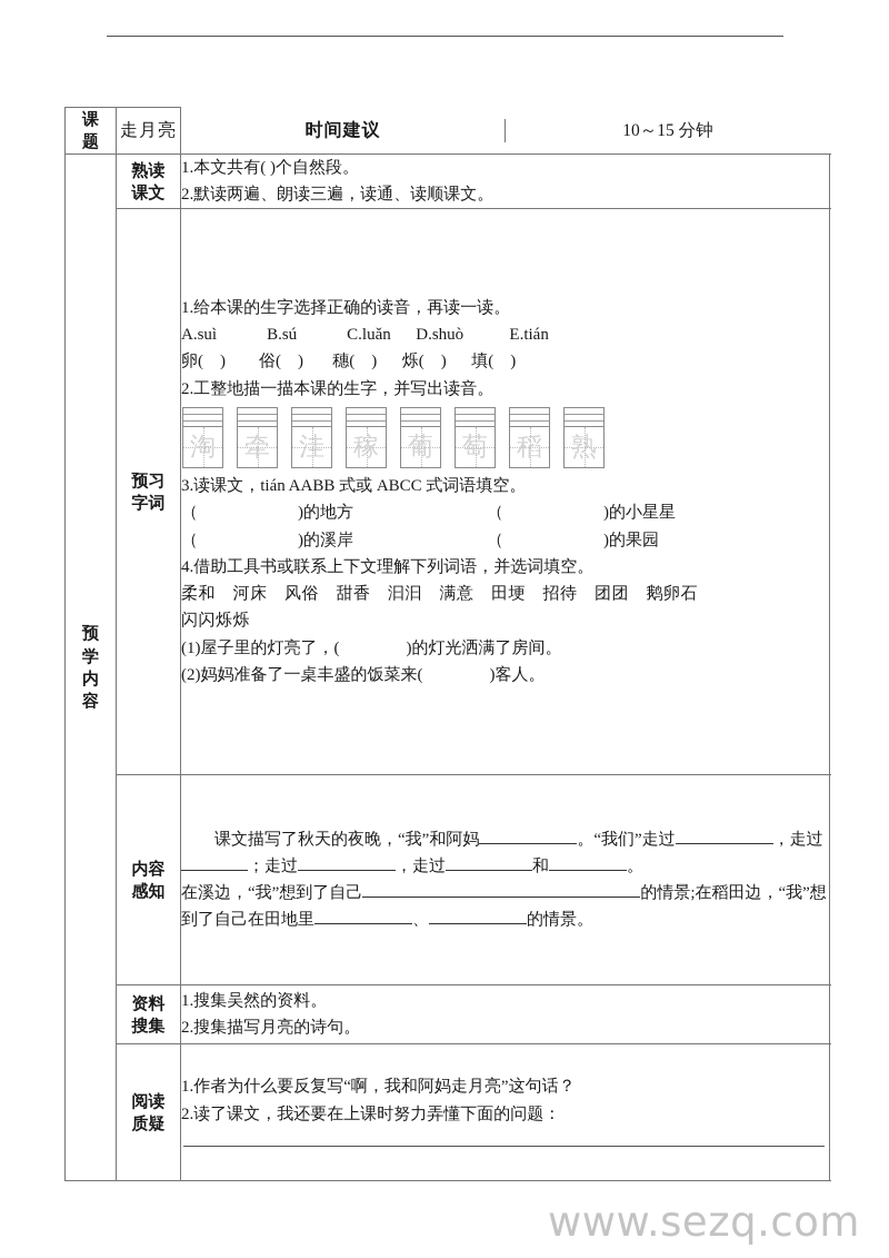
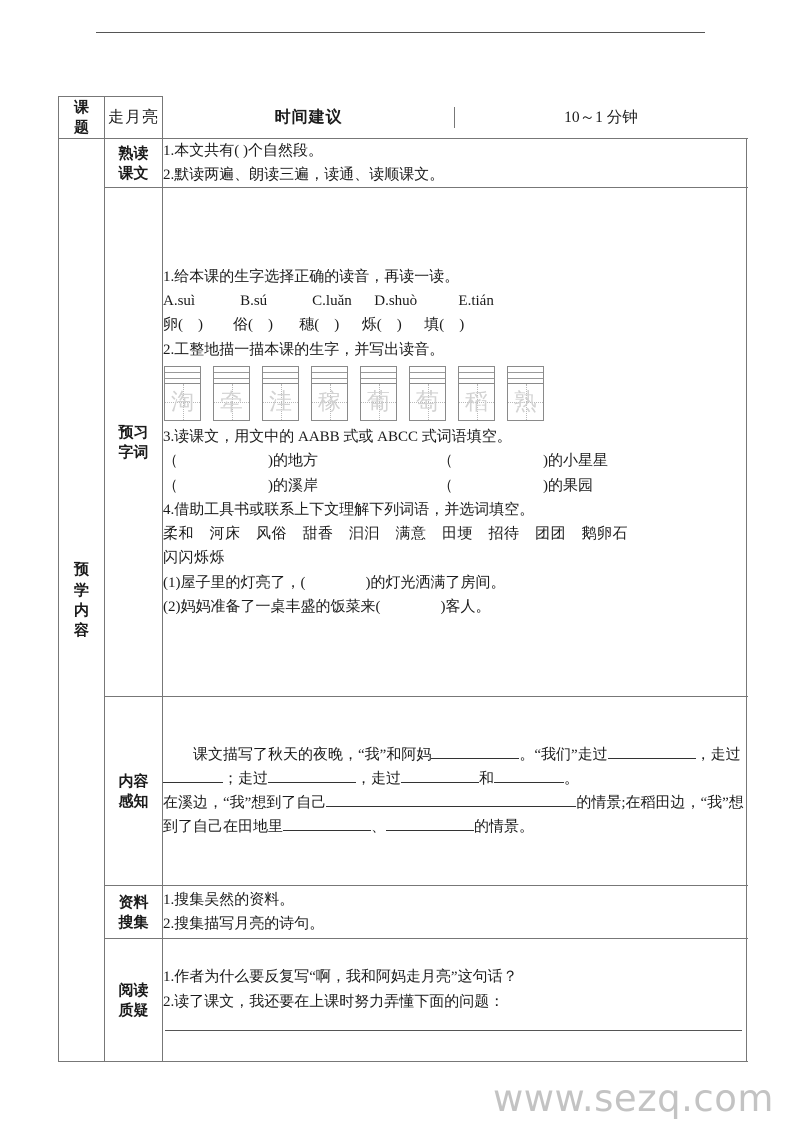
  课 题	走月亮
- 时间建议	10～15 分钟
+ 时间建议	10～1 分钟
  预 学 内 容	熟读 课文	1.本文共有( )个自然段。 2.默读两遍、朗读三遍，读通、读顺课文。
- 预习 字词	1.给本课的生字选择正确的读音，再读一读。 A.suì B.sú C.luǎn D.shuò E.tián 卵( ) 俗( ) 穗( ) 烁( ) 填( ) 2.工整地描一描本课的生字，并写出读音。 淘 牵 洼 稼 葡 萄 稻 熟 3.读课文，tián AABB 式或 ABCC 式词语填空。 （ )的地方 （ )的小星星 （ )的溪岸 （ )的果园 4.借助工具书或联系上下文理解下列词语，并选词填空。 柔和 河床 风俗 甜香 汩汩 满意 田埂 招待 团团 鹅卵石 闪闪烁烁 (1)屋子里的灯亮了，( )的灯光洒满了房间。 (2)妈妈准备了一桌丰盛的饭菜来( )客人。
+ 预习 字词	1.给本课的生字选择正确的读音，再读一读。 A.suì B.sú C.luǎn D.shuò E.tián 卵( ) 俗( ) 穗( ) 烁( ) 填( ) 2.工整地描一描本课的生字，并写出读音。 淘 牵 洼 稼 葡 萄 稻 熟 3.读课文，用文中的 AABB 式或 ABCC 式词语填空。 （ )的地方 （ )的小星星 （ )的溪岸 （ )的果园 4.借助工具书或联系上下文理解下列词语，并选词填空。 柔和 河床 风俗 甜香 汩汩 满意 田埂 招待 团团 鹅卵石 闪闪烁烁 (1)屋子里的灯亮了，( )的灯光洒满了房间。 (2)妈妈准备了一桌丰盛的饭菜来( )客人。
  内容 感知	课文描写了秋天的夜晚，“我”和阿妈 。“我们”走过 ，走过；走过 ，走过 和 。 在溪边，“我”想到了自己 的情景;在稻田边，“我”想到了自己在田地里 、 的情景。
  资料 搜集	1.搜集吴然的资料。 2.搜集描写月亮的诗句。
  阅读 质疑	1.作者为什么要反复写“啊，我和阿妈走月亮”这句话？ 2.读了课文，我还要在上课时努力弄懂下面的问题：
  www.sezq.com
